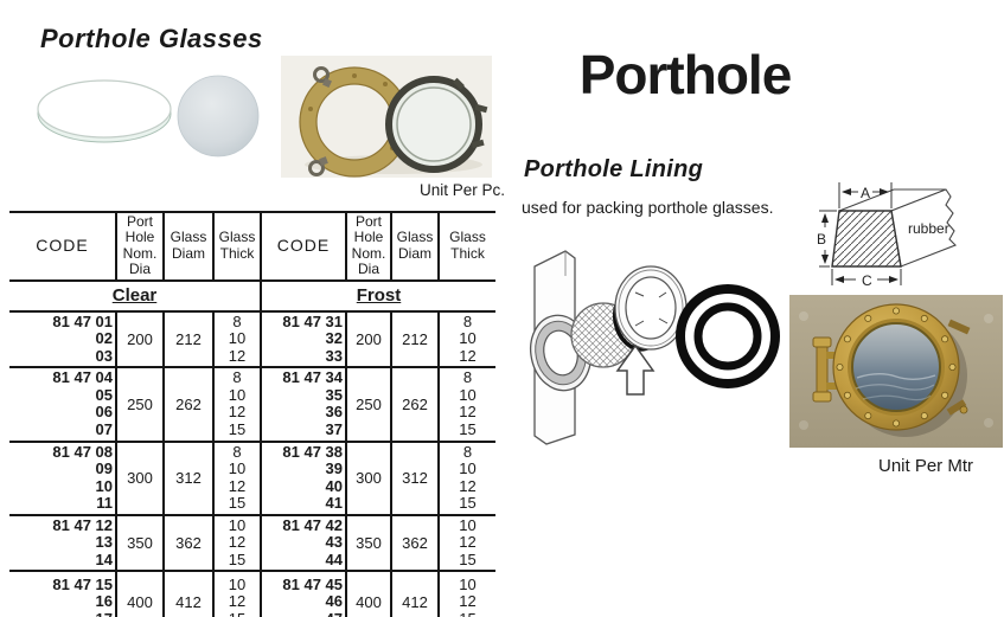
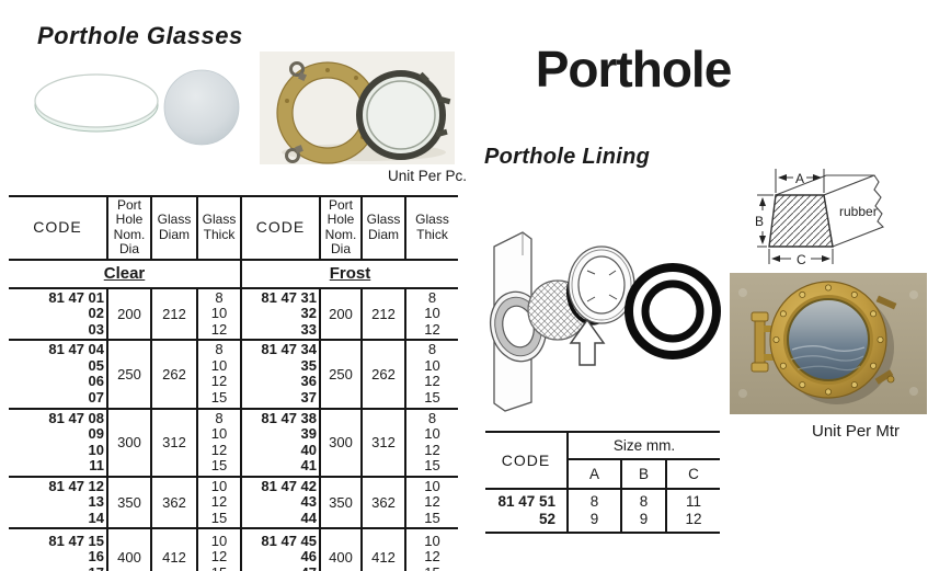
  Porthole Glasses
  Unit Per Pc.
  CODE	Port Hole Nom. Dia	Glass Diam	Glass Thick	CODE	Port Hole Nom. Dia	Glass Diam	Glass Thick
  Clear	Frost
  81 47 01 02 03	200	212	8 10 12	81 47 31 32 33	200	212	8 10 12
  81 47 04 05 06 07	250	262	8 10 12 15	81 47 34 35 36 37	250	262	8 10 12 15
  81 47 08 09 10 11	300	312	8 10 12 15	81 47 38 39 40 41	300	312	8 10 12 15
  81 47 12 13 14	350	362	10 12 15	81 47 42 43 44	350	362	10 12 15
  81 47 15 16	400	412	10 12	81 47 45 46	400	412	10 12
  Porthole
  Porthole Lining
- used for packing porthole glasses.
  rubber
  A
  B
  C
  Unit Per Mtr
+ CODE	Size mm.
+ A	B	C
+ 81 47 51 52	8 9	8 9	11 12
